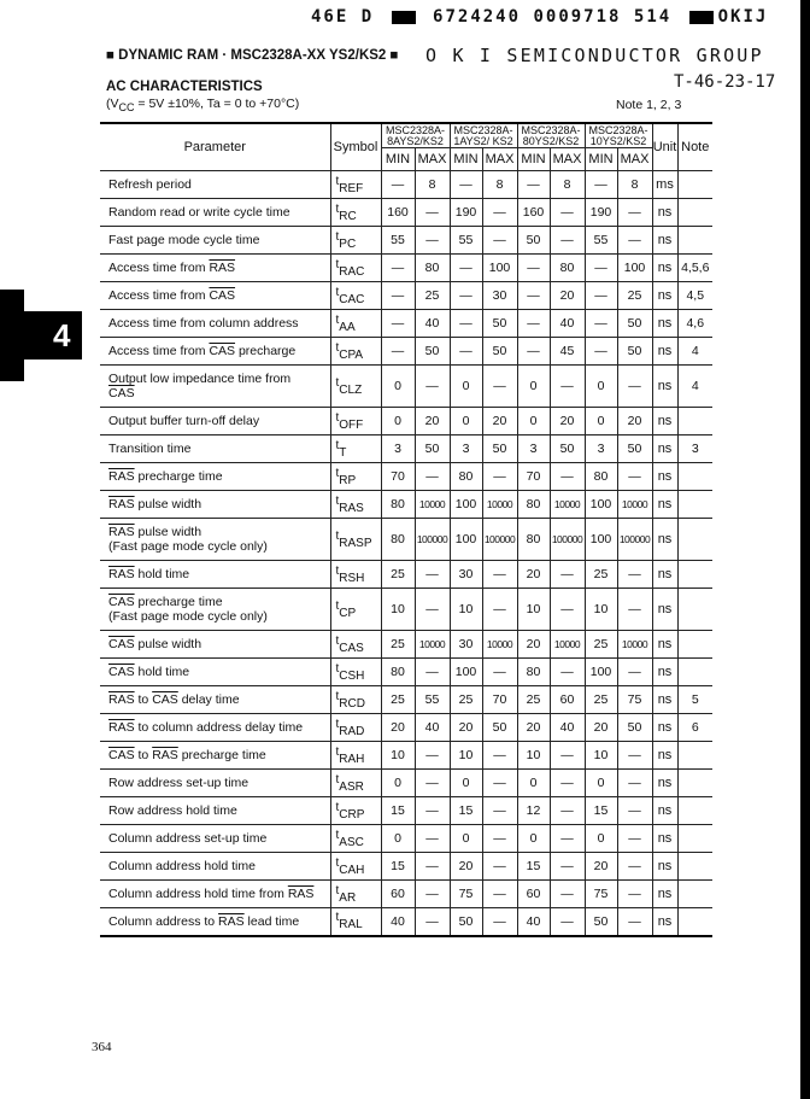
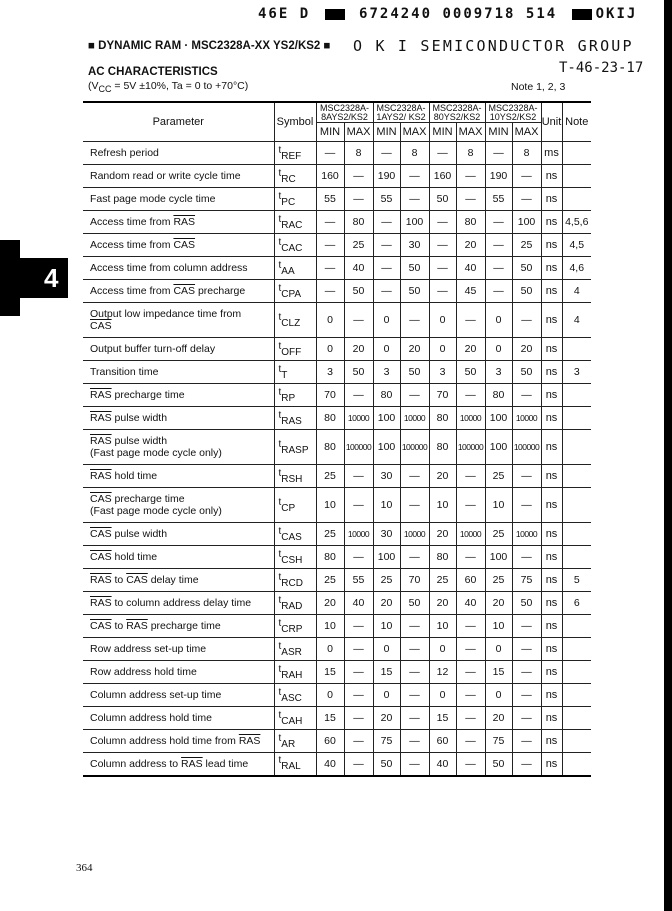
  46E D 6724240 0009718 514 OKIJ
  ■ DYNAMIC RAM · MSC2328A-XX YS2/KS2 ■
  O K I SEMICONDUCTOR GROUP
  T-46-23-17
  AC CHARACTERISTICS
  (VCC = 5V ±10%, Ta = 0 to +70°C)
  Note 1, 2, 3
  4
  Parameter	Symbol	MSC2328A-8AYS2/KS2	MSC2328A-1AYS2/ KS2	MSC2328A-80YS2/KS2	MSC2328A-10YS2/KS2	Unit	Note
  MIN	MAX	MIN	MAX	MIN	MAX	MIN	MAX
  Refresh period	tREF	—	8	—	8	—	8	—	8	ms
  Random read or write cycle time	tRC	160	—	190	—	160	—	190	—	ns
  Fast page mode cycle time	tPC	55	—	55	—	50	—	55	—	ns
  Access time from RAS	tRAC	—	80	—	100	—	80	—	100	ns	4,5,6
  Access time from CAS	tCAC	—	25	—	30	—	20	—	25	ns	4,5
  Access time from column address	tAA	—	40	—	50	—	40	—	50	ns	4,6
  Access time from CAS precharge	tCPA	—	50	—	50	—	45	—	50	ns	4
  Output low impedance time fromCAS	tCLZ	0	—	0	—	0	—	0	—	ns	4
  Output buffer turn-off delay	tOFF	0	20	0	20	0	20	0	20	ns
  Transition time	tT	3	50	3	50	3	50	3	50	ns	3
  RAS precharge time	tRP	70	—	80	—	70	—	80	—	ns
  RAS pulse width	tRAS	80	10000	100	10000	80	10000	100	10000	ns
  RAS pulse width(Fast page mode cycle only)	tRASP	80	100000	100	100000	80	100000	100	100000	ns
  RAS hold time	tRSH	25	—	30	—	20	—	25	—	ns
  CAS precharge time(Fast page mode cycle only)	tCP	10	—	10	—	10	—	10	—	ns
  CAS pulse width	tCAS	25	10000	30	10000	20	10000	25	10000	ns
  CAS hold time	tCSH	80	—	100	—	80	—	100	—	ns
  RAS to CAS delay time	tRCD	25	55	25	70	25	60	25	75	ns	5
  RAS to column address delay time	tRAD	20	40	20	50	20	40	20	50	ns	6
- CAS to RAS precharge time	tRAH	10	—	10	—	10	—	10	—	ns
+ CAS to RAS precharge time	tCRP	10	—	10	—	10	—	10	—	ns
  Row address set-up time	tASR	0	—	0	—	0	—	0	—	ns
- Row address hold time	tCRP	15	—	15	—	12	—	15	—	ns
+ Row address hold time	tRAH	15	—	15	—	12	—	15	—	ns
  Column address set-up time	tASC	0	—	0	—	0	—	0	—	ns
  Column address hold time	tCAH	15	—	20	—	15	—	20	—	ns
  Column address hold time from RAS	tAR	60	—	75	—	60	—	75	—	ns
  Column address to RAS lead time	tRAL	40	—	50	—	40	—	50	—	ns
  364
